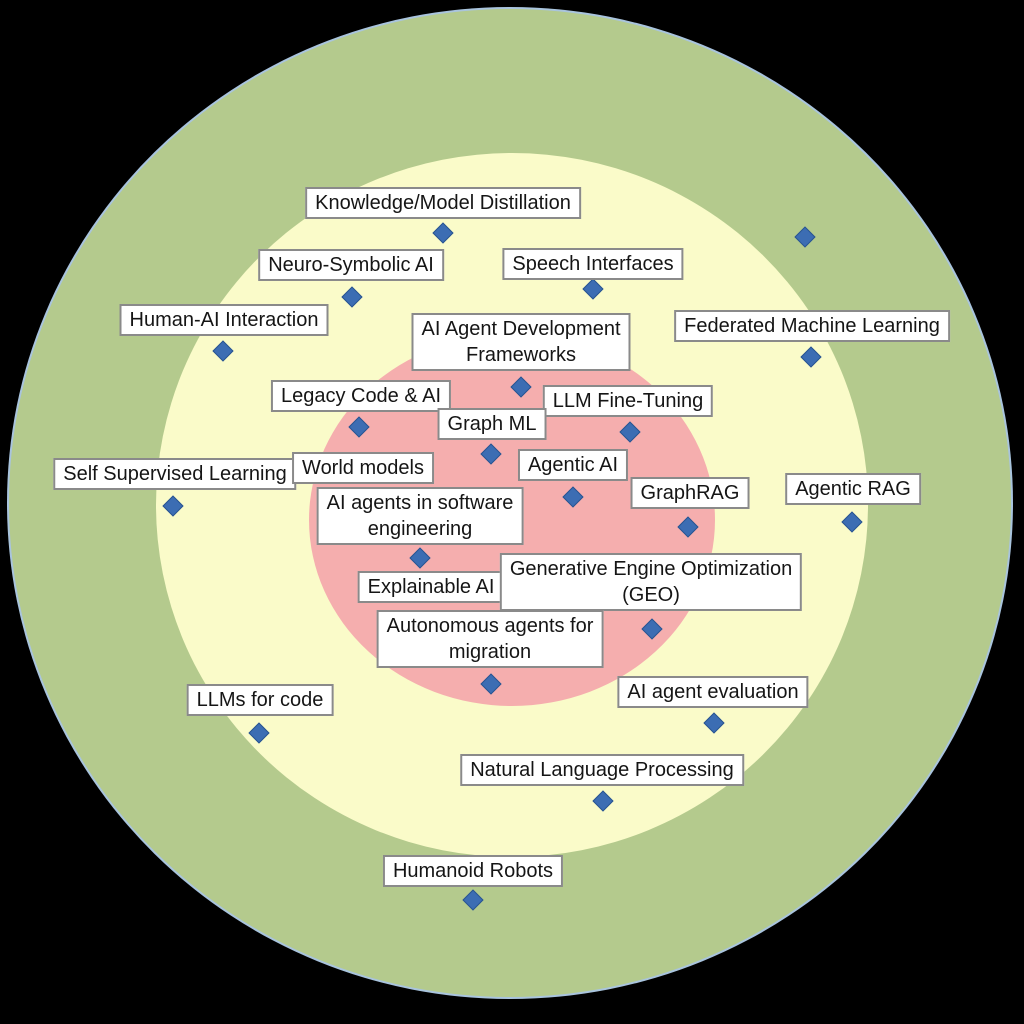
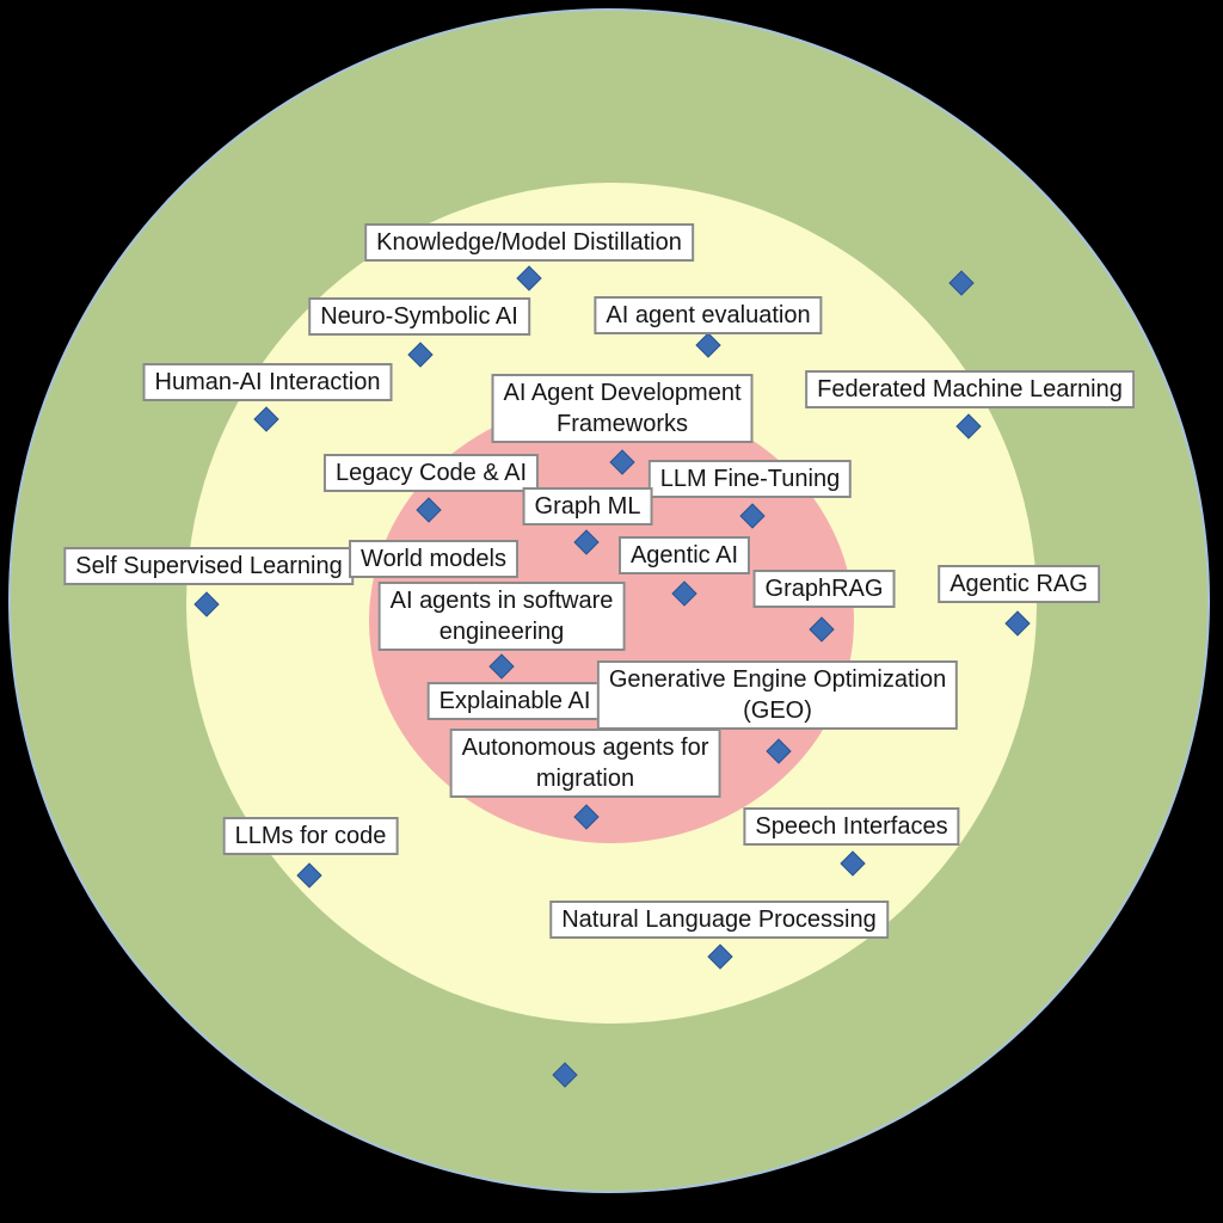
  Knowledge/Model Distillation
  Neuro-Symbolic AI
- Speech Interfaces
+ AI agent evaluation
  Human-AI Interaction
  Federated Machine Learning
  AI Agent Development
  Frameworks
  Legacy Code & AI
  LLM Fine-Tuning
  Graph ML
  Agentic AI
  Self Supervised Learning
  World models
  AI agents in software
  engineering
  GraphRAG
  Agentic RAG
  Explainable AI
  Generative Engine Optimization
  (GEO)
  Autonomous agents for
  migration
  LLMs for code
- AI agent evaluation
+ Speech Interfaces
  Natural Language Processing
- Humanoid Robots
